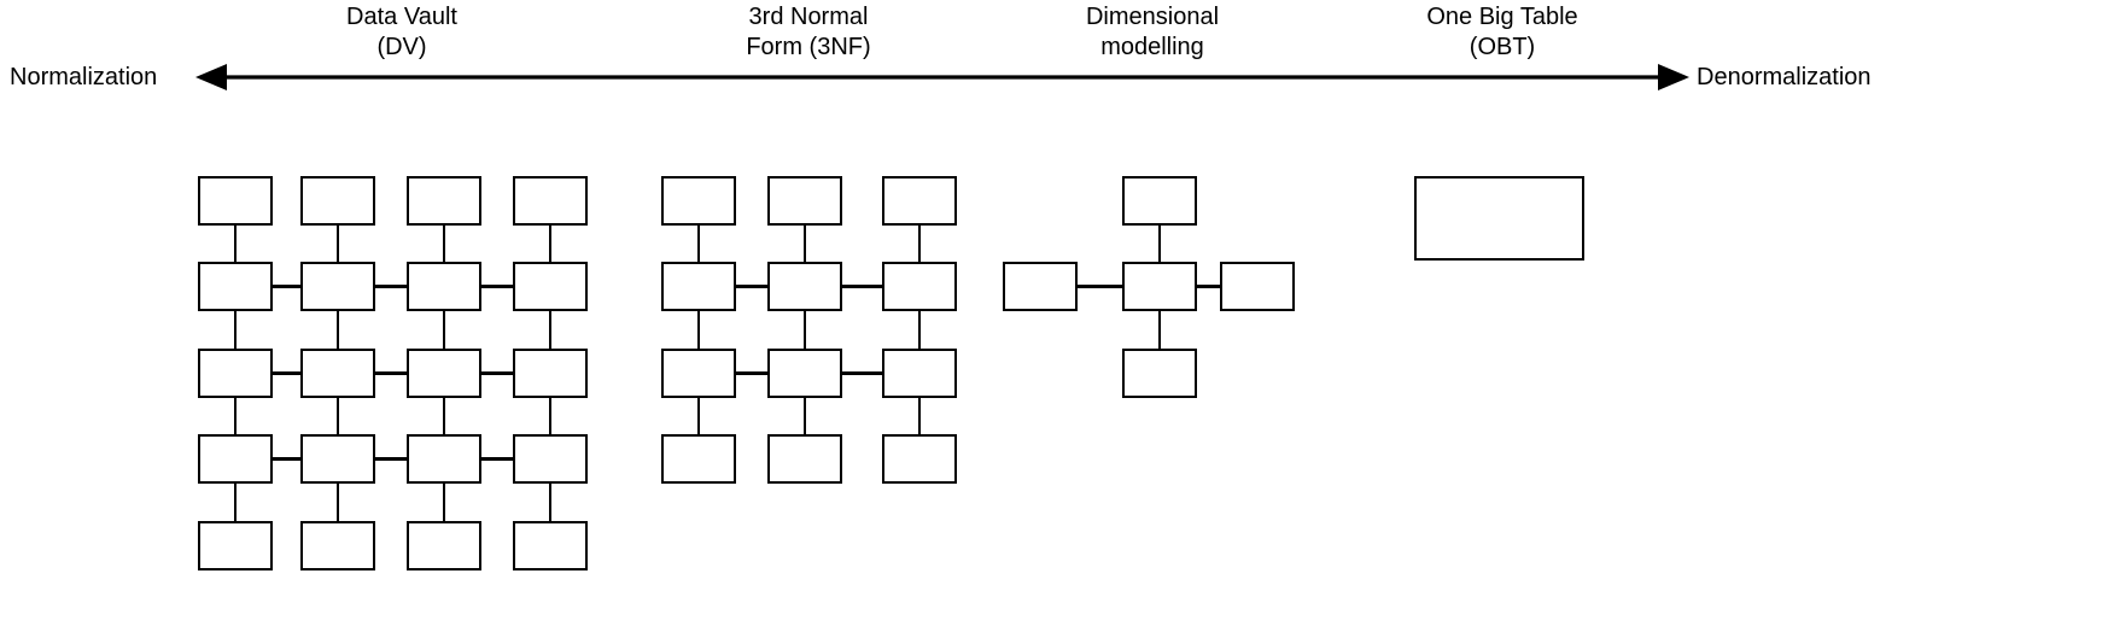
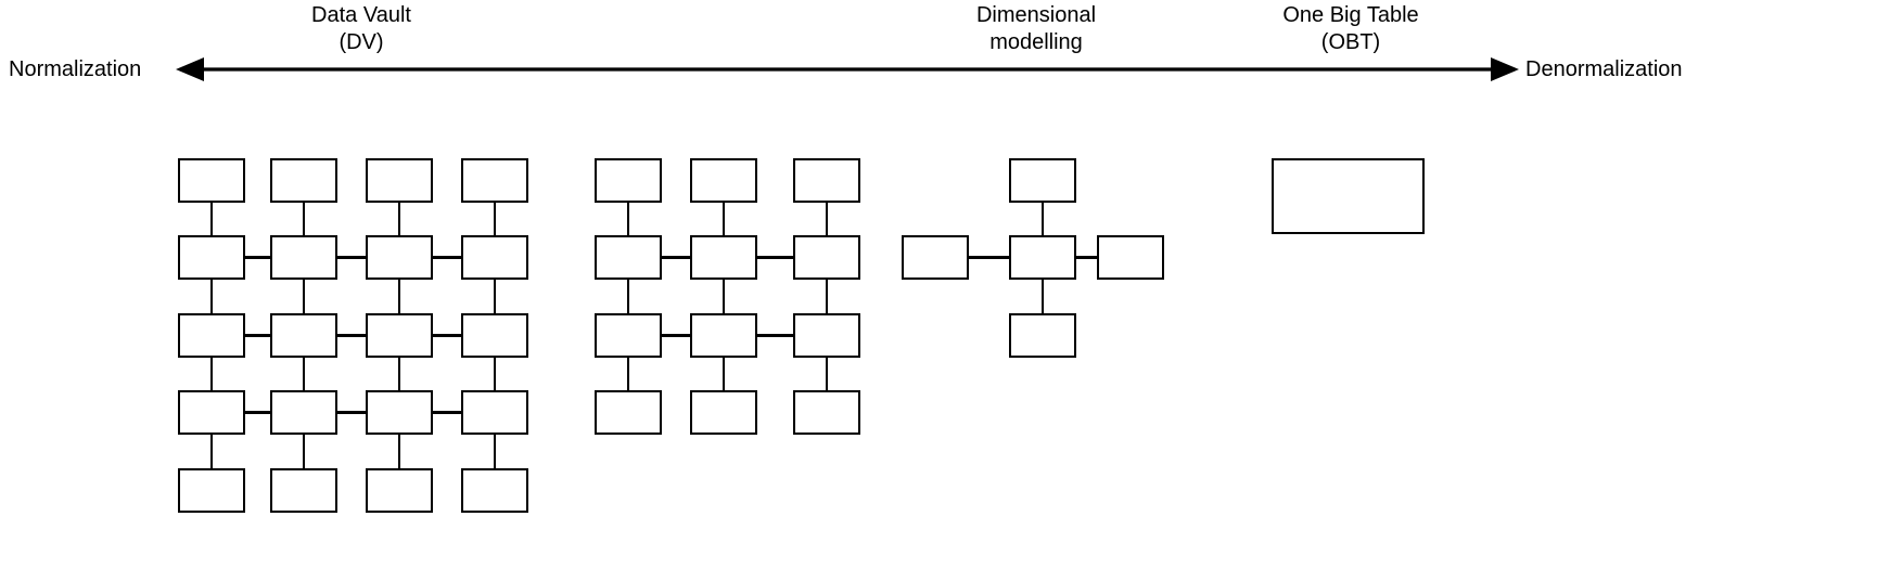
  Normalization
  Denormalization
  Data Vault
  (DV)
- 3rd Normal
- Form (3NF)
  Dimensional
  modelling
  One Big Table
  (OBT)
